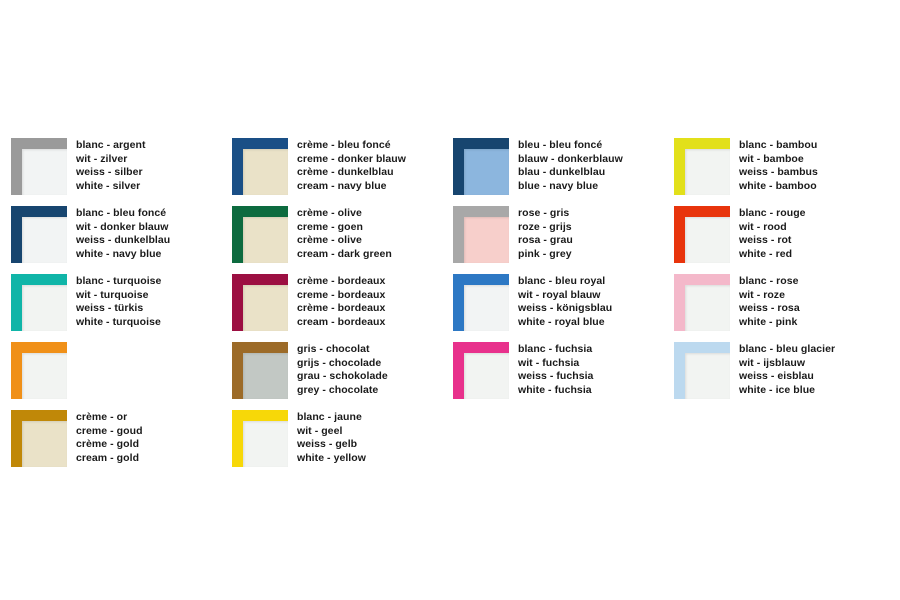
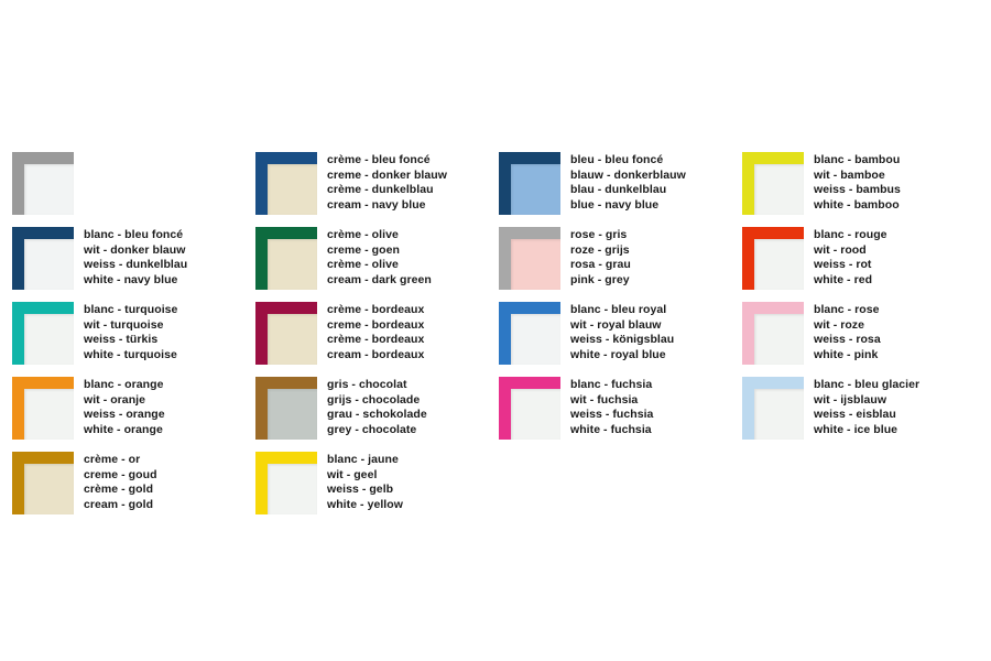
- blanc - argent
- wit - zilver
- weiss - silber
- white - silver
  crème - bleu foncé
  creme - donker blauw
  crème - dunkelblau
  cream - navy blue
  bleu - bleu foncé
  blauw - donkerblauw
  blau - dunkelblau
  blue - navy blue
  blanc - bambou
  wit - bamboe
  weiss - bambus
  white - bamboo
  blanc - bleu foncé
  wit - donker blauw
  weiss - dunkelblau
  white - navy blue
  crème - olive
  creme - goen
  crème - olive
  cream - dark green
  rose - gris
  roze - grijs
  rosa - grau
  pink - grey
  blanc - rouge
  wit - rood
  weiss - rot
  white - red
  blanc - turquoise
  wit - turquoise
  weiss - türkis
  white - turquoise
  crème - bordeaux
  creme - bordeaux
  crème - bordeaux
  cream - bordeaux
  blanc - bleu royal
  wit - royal blauw
  weiss - königsblau
  white - royal blue
  blanc - rose
  wit - roze
  weiss - rosa
  white - pink
+ blanc - orange
+ wit - oranje
+ weiss - orange
+ white - orange
  gris - chocolat
  grijs - chocolade
  grau - schokolade
  grey - chocolate
  blanc - fuchsia
  wit - fuchsia
  weiss - fuchsia
  white - fuchsia
  blanc - bleu glacier
  wit - ijsblauw
  weiss - eisblau
  white - ice blue
  crème - or
  creme - goud
  crème - gold
  cream - gold
  blanc - jaune
  wit - geel
  weiss - gelb
  white - yellow
